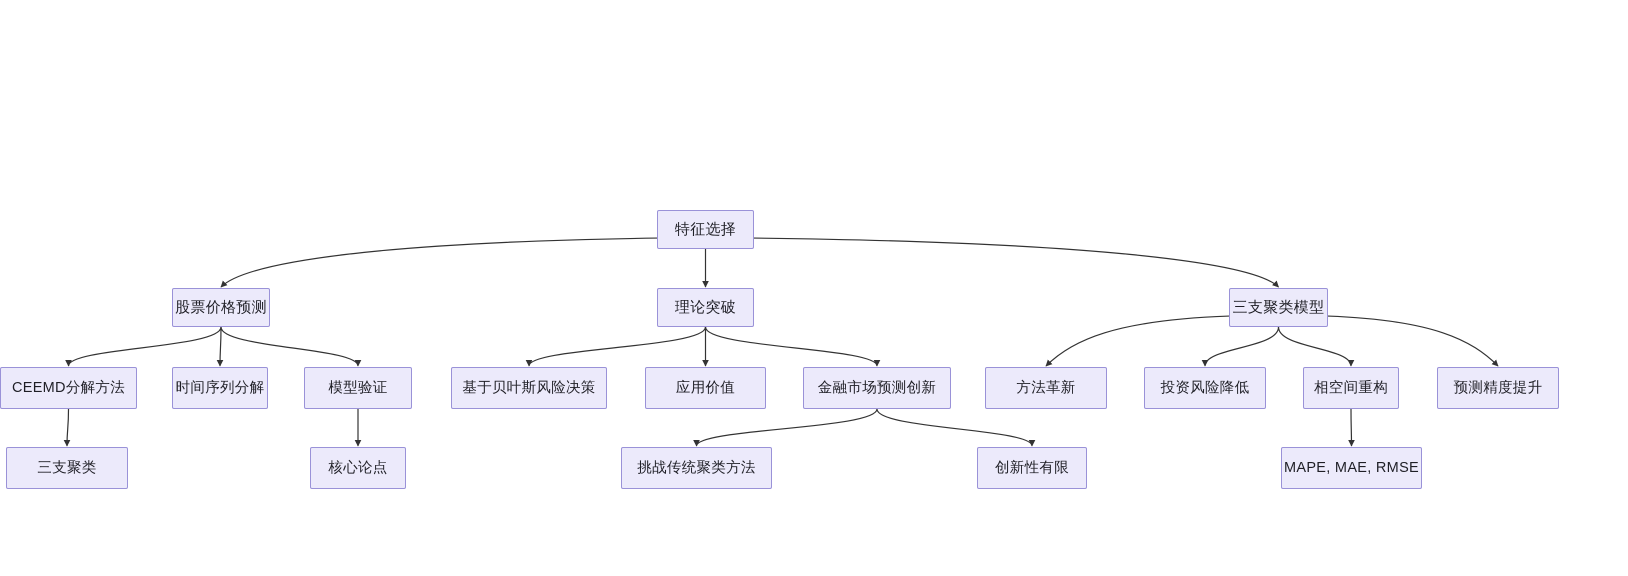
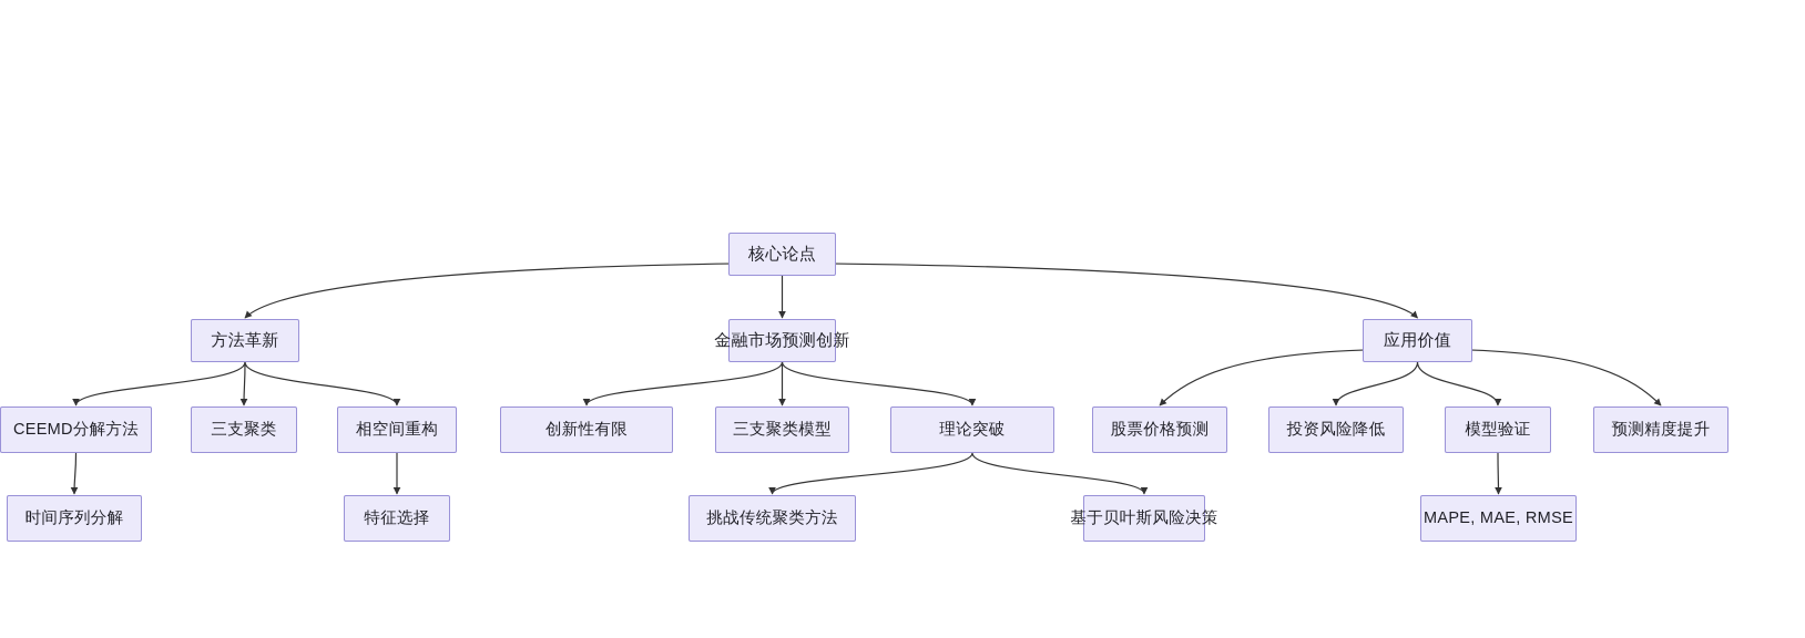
- 特征选择
+ 核心论点
- 股票价格预测
+ 方法革新
- 理论突破
+ 金融市场预测创新
- 三支聚类模型
+ 应用价值
  CEEMD分解方法
- 时间序列分解
+ 三支聚类
- 模型验证
+ 相空间重构
- 基于贝叶斯风险决策
+ 创新性有限
- 应用价值
+ 三支聚类模型
- 金融市场预测创新
+ 理论突破
- 方法革新
+ 股票价格预测
  投资风险降低
- 相空间重构
+ 模型验证
  预测精度提升
- 三支聚类
+ 时间序列分解
- 核心论点
+ 特征选择
  挑战传统聚类方法
- 创新性有限
+ 基于贝叶斯风险决策
  MAPE, MAE, RMSE
